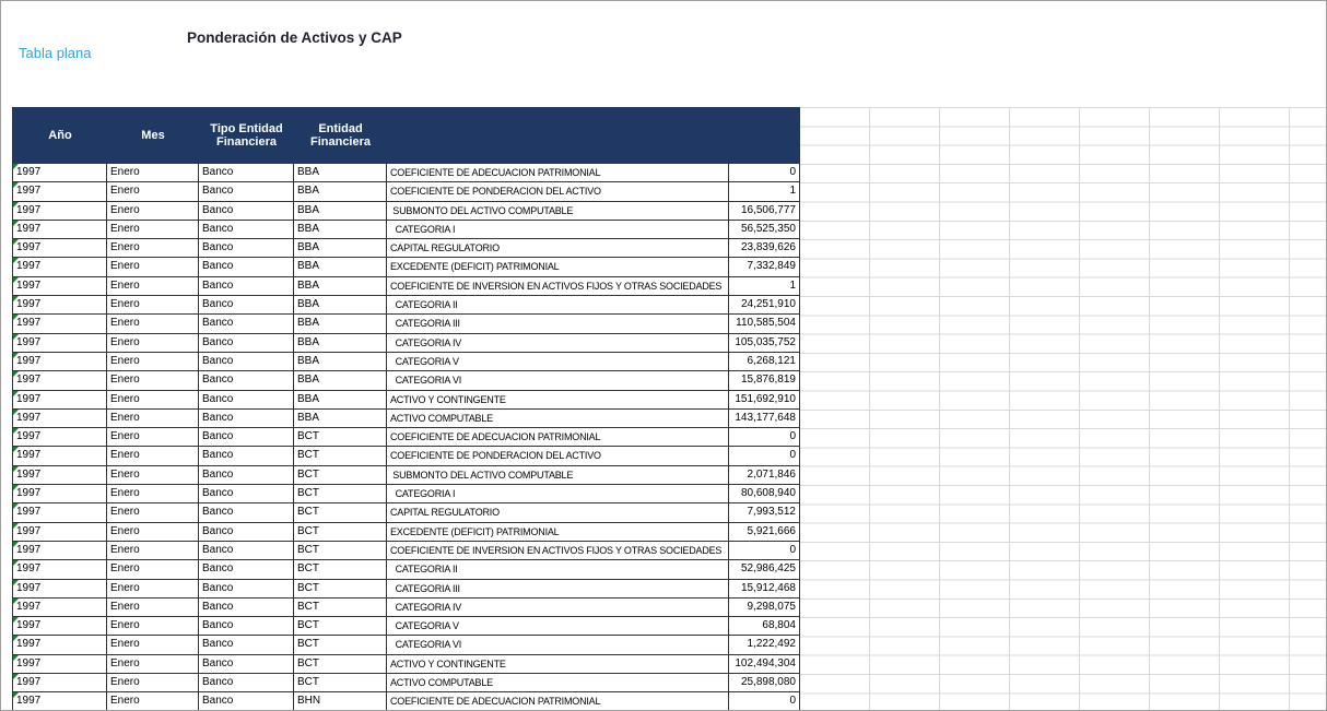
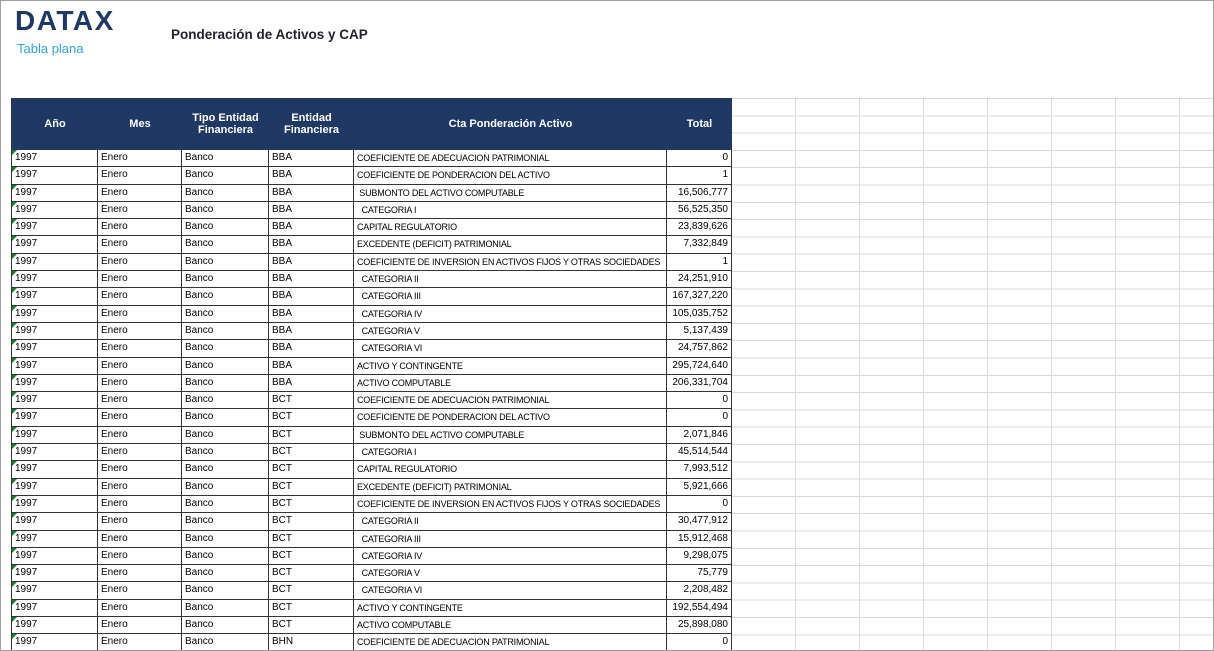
+ DATAX
  Tabla plana
  Ponderación de Activos y CAP
  Año
  Mes
  Tipo Entidad
  Financiera
  Entidad
  Financiera
+ Cta Ponderación Activo
+ Total
  1997
  Enero
  Banco
  BBA
  COEFICIENTE DE ADECUACION PATRIMONIAL
  0
  1997
  Enero
  Banco
  BBA
  COEFICIENTE DE PONDERACION DEL ACTIVO
  1
  1997
  Enero
  Banco
  BBA
  SUBMONTO DEL ACTIVO COMPUTABLE
  16,506,777
  1997
  Enero
  Banco
  BBA
  CATEGORIA I
  56,525,350
  1997
  Enero
  Banco
  BBA
  CAPITAL REGULATORIO
  23,839,626
  1997
  Enero
  Banco
  BBA
  EXCEDENTE (DEFICIT) PATRIMONIAL
  7,332,849
  1997
  Enero
  Banco
  BBA
  COEFICIENTE DE INVERSION EN ACTIVOS FIJOS Y OTRAS SOCIEDADES
  1
  1997
  Enero
  Banco
  BBA
  CATEGORIA II
  24,251,910
  1997
  Enero
  Banco
  BBA
  CATEGORIA III
- 110,585,504
+ 167,327,220
  1997
  Enero
  Banco
  BBA
  CATEGORIA IV
  105,035,752
  1997
  Enero
  Banco
  BBA
  CATEGORIA V
- 6,268,121
+ 5,137,439
  1997
  Enero
  Banco
  BBA
  CATEGORIA VI
- 15,876,819
+ 24,757,862
  1997
  Enero
  Banco
  BBA
  ACTIVO Y CONTINGENTE
- 151,692,910
+ 295,724,640
  1997
  Enero
  Banco
  BBA
  ACTIVO COMPUTABLE
- 143,177,648
+ 206,331,704
  1997
  Enero
  Banco
  BCT
  COEFICIENTE DE ADECUACION PATRIMONIAL
  0
  1997
  Enero
  Banco
  BCT
  COEFICIENTE DE PONDERACION DEL ACTIVO
  0
  1997
  Enero
  Banco
  BCT
  SUBMONTO DEL ACTIVO COMPUTABLE
  2,071,846
  1997
  Enero
  Banco
  BCT
  CATEGORIA I
- 80,608,940
+ 45,514,544
  1997
  Enero
  Banco
  BCT
  CAPITAL REGULATORIO
  7,993,512
  1997
  Enero
  Banco
  BCT
  EXCEDENTE (DEFICIT) PATRIMONIAL
  5,921,666
  1997
  Enero
  Banco
  BCT
  COEFICIENTE DE INVERSION EN ACTIVOS FIJOS Y OTRAS SOCIEDADES
  0
  1997
  Enero
  Banco
  BCT
  CATEGORIA II
- 52,986,425
+ 30,477,912
  1997
  Enero
  Banco
  BCT
  CATEGORIA III
  15,912,468
  1997
  Enero
  Banco
  BCT
  CATEGORIA IV
  9,298,075
  1997
  Enero
  Banco
  BCT
  CATEGORIA V
- 68,804
+ 75,779
  1997
  Enero
  Banco
  BCT
  CATEGORIA VI
- 1,222,492
+ 2,208,482
  1997
  Enero
  Banco
  BCT
  ACTIVO Y CONTINGENTE
- 102,494,304
+ 192,554,494
  1997
  Enero
  Banco
  BCT
  ACTIVO COMPUTABLE
  25,898,080
  1997
  Enero
  Banco
  BHN
  COEFICIENTE DE ADECUACION PATRIMONIAL
  0
